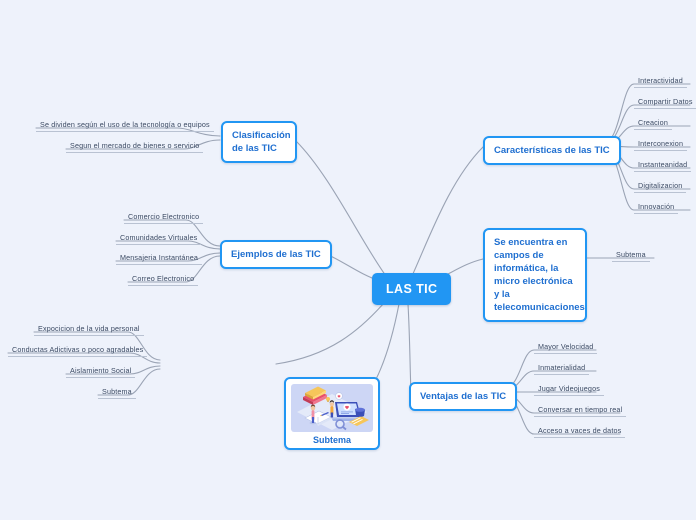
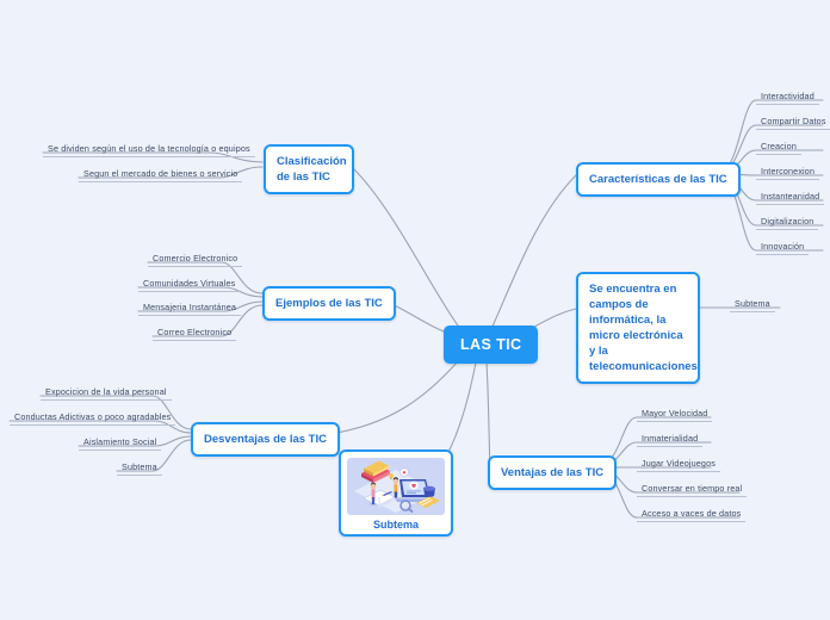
  LAS TIC
  Clasificación de las TIC
  Se dividen según el uso de la tecnología o equipos
  Segun el mercado de bienes o servicio
  Ejemplos de las TIC
  Comercio Electronico
  Comunidades Virtuales
  Mensajeria Instantánea
  Correo Electronico
+ Desventajas de las TIC
  Expocicion de la vida personal
  Conductas Adictivas o poco agradables
  Aislamiento Social
  Subtema
  Subtema
  Características de las TIC
  Interactividad
  Compartir Datos
  Creacion
  Interconexion
  Instanteanidad
  Digitalizacion
  Innovación
  Se encuentra en campos de informática, la micro electrónica y la telecomunicaciones
  Subtema
  Ventajas de las TIC
  Mayor Velocidad
  Inmaterialidad
  Jugar Videojuegos
  Conversar en tiempo real
  Acceso a vaces de datos
